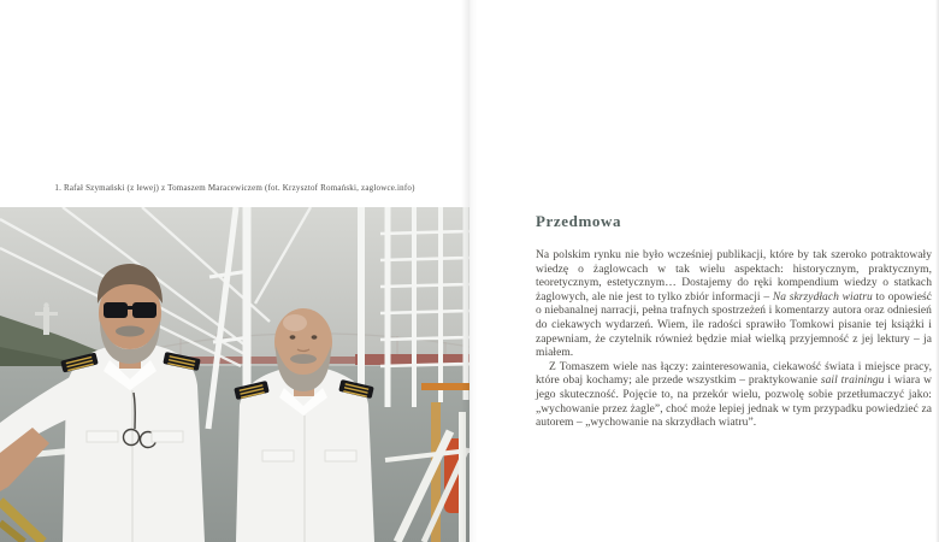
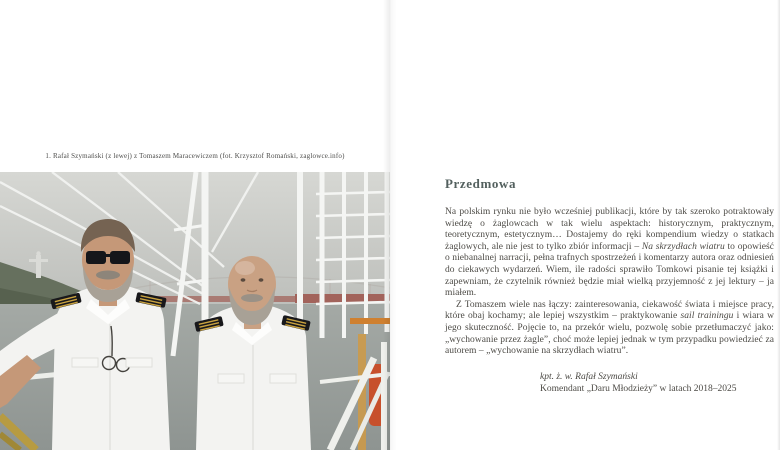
  1. Rafał Szymański (z lewej) z Tomaszem Maracewiczem (fot. Krzysztof Romański, zaglowce.info)
  Przedmowa
  Na polskim rynku nie było wcześniej publikacji, które by tak szeroko potraktowały wiedzę o żaglowcach w tak wielu aspektach: historycznym, praktycznym, teoretycznym, estetycznym… Dostajemy do ręki kompendium wiedzy o statkach żaglowych, ale nie jest to tylko zbiór informacji – Na skrzydłach wiatru to opowieść o niebanalnej narracji, pełna trafnych spostrzeżeń i komentarzy autora oraz odniesień do ciekawych wydarzeń. Wiem, ile radości sprawiło Tomkowi pisanie tej książki i zapewniam, że czytelnik również będzie miał wielką przyjemność z jej lektury – ja miałem.
- Z Tomaszem wiele nas łączy: zainteresowania, ciekawość świata i miejsce pracy, które obaj kochamy; ale przede wszystkim – praktykowanie sail trainingu i wiara w jego skuteczność. Pojęcie to, na przekór wielu, pozwolę sobie przetłumaczyć jako: „wychowanie przez żagle”, choć może lepiej jednak w tym przypadku powiedzieć za autorem – „wychowanie na skrzydłach wiatru”.
+ Z Tomaszem wiele nas łączy: zainteresowania, ciekawość świata i miejsce pracy, które obaj kochamy; ale lepiej wszystkim – praktykowanie sail trainingu i wiara w jego skuteczność. Pojęcie to, na przekór wielu, pozwolę sobie przetłumaczyć jako: „wychowanie przez żagle”, choć może lepiej jednak w tym przypadku powiedzieć za autorem – „wychowanie na skrzydłach wiatru”.
+ kpt. ż. w. Rafał Szymański
+ Komendant „Daru Młodzieży” w latach 2018–2025
